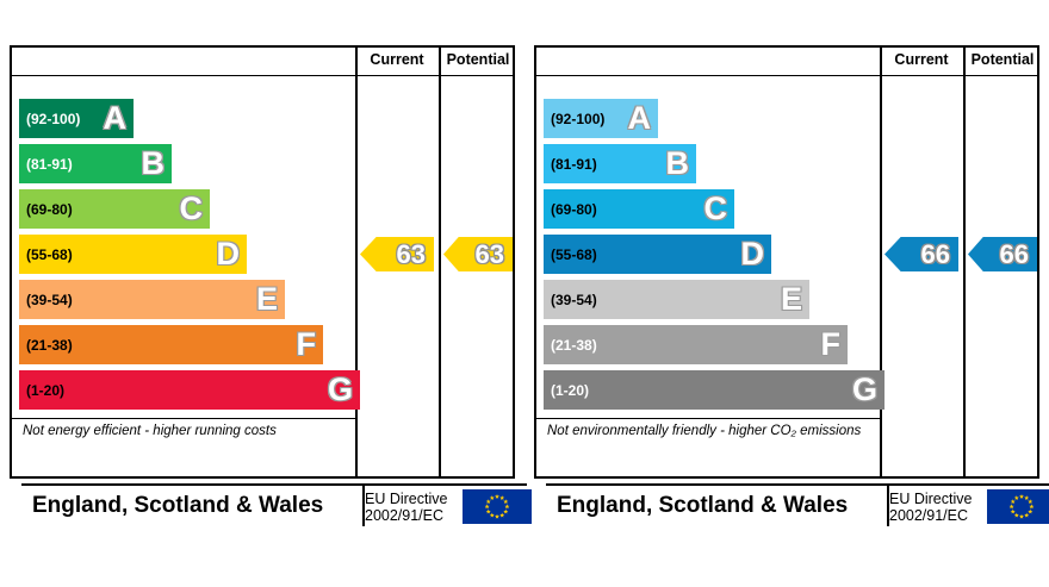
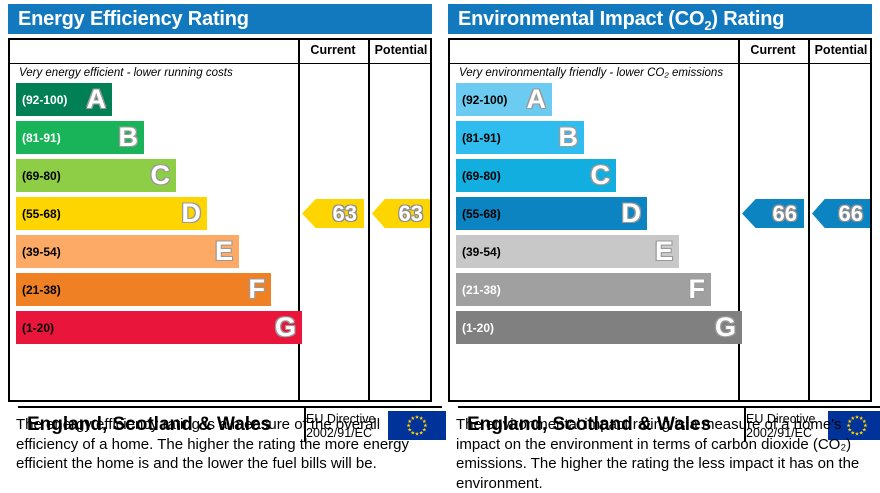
+ Energy Efficiency Rating
  Current
  Potential
+ Very energy efficient - lower running costs
  (92-100)
  A
  (81-91)
  B
  (69-80)
  C
  (55-68)
  D
  (39-54)
  E
  (21-38)
  F
  (1-20)
  G
- Not energy efficient - higher running costs
  63
  63
  England, Scotland & Wales
  EU Directive
  2002/91/EC
+ The energy efficiency rating is a measure of the overall efficiency of a home. The higher the rating the more energy efficient the home is and the lower the fuel bills will be.
+ Environmental Impact (CO2) Rating
  Current
  Potential
+ Very environmentally friendly - lower CO₂ emissions
  (92-100)
  A
  (81-91)
  B
  (69-80)
  C
  (55-68)
  D
  (39-54)
  E
  (21-38)
  F
  (1-20)
  G
- Not environmentally friendly - higher CO₂ emissions
  66
  66
  England, Scotland & Wales
  EU Directive
  2002/91/EC
+ The environmental impact rating is a measure of a home's impact on the environment in terms of carbon dioxide (CO₂) emissions. The higher the rating the less impact it has on the environment.
